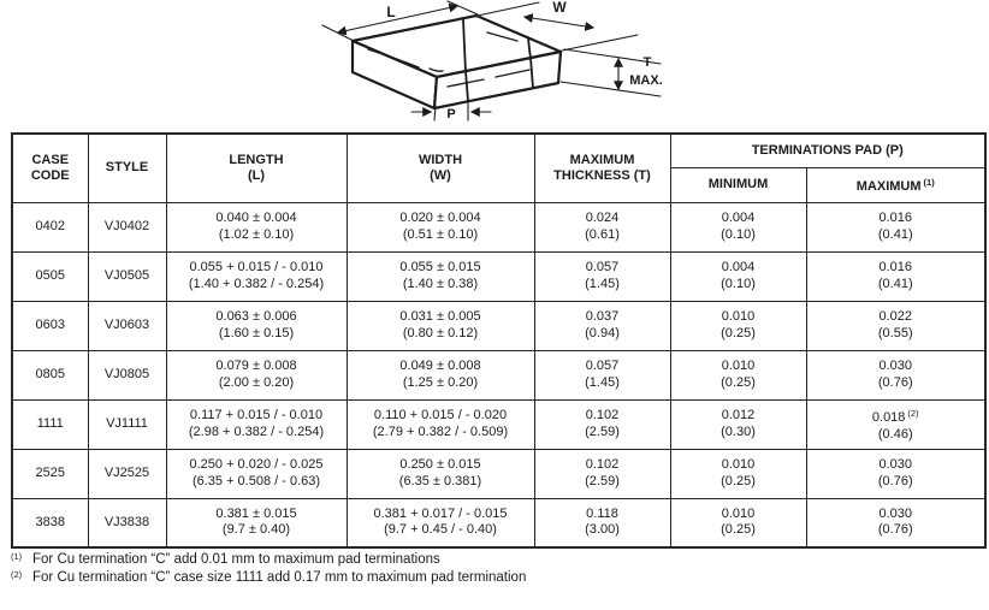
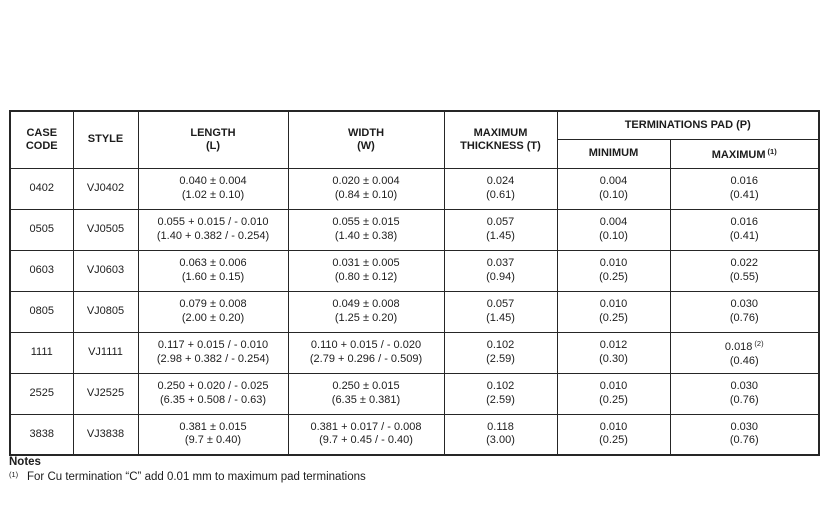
- L
- W
- T
- MAX.
- P
  CASE CODE	STYLE	LENGTH (L)	WIDTH (W)	MAXIMUM THICKNESS (T)	TERMINATIONS PAD (P)
  MINIMUM	MAXIMUM (1)
- 0402	VJ0402	0.040 ± 0.004 (1.02 ± 0.10)	0.020 ± 0.004 (0.51 ± 0.10)	0.024 (0.61)	0.004 (0.10)	0.016 (0.41)
+ 0402	VJ0402	0.040 ± 0.004 (1.02 ± 0.10)	0.020 ± 0.004 (0.84 ± 0.10)	0.024 (0.61)	0.004 (0.10)	0.016 (0.41)
  0505	VJ0505	0.055 + 0.015 / - 0.010 (1.40 + 0.382 / - 0.254)	0.055 ± 0.015 (1.40 ± 0.38)	0.057 (1.45)	0.004 (0.10)	0.016 (0.41)
  0603	VJ0603	0.063 ± 0.006 (1.60 ± 0.15)	0.031 ± 0.005 (0.80 ± 0.12)	0.037 (0.94)	0.010 (0.25)	0.022 (0.55)
  0805	VJ0805	0.079 ± 0.008 (2.00 ± 0.20)	0.049 ± 0.008 (1.25 ± 0.20)	0.057 (1.45)	0.010 (0.25)	0.030 (0.76)
- 1111	VJ1111	0.117 + 0.015 / - 0.010 (2.98 + 0.382 / - 0.254)	0.110 + 0.015 / - 0.020 (2.79 + 0.382 / - 0.509)	0.102 (2.59)	0.012 (0.30)	0.018 (2) (0.46)
+ 1111	VJ1111	0.117 + 0.015 / - 0.010 (2.98 + 0.382 / - 0.254)	0.110 + 0.015 / - 0.020 (2.79 + 0.296 / - 0.509)	0.102 (2.59)	0.012 (0.30)	0.018 (2) (0.46)
  2525	VJ2525	0.250 + 0.020 / - 0.025 (6.35 + 0.508 / - 0.63)	0.250 ± 0.015 (6.35 ± 0.381)	0.102 (2.59)	0.010 (0.25)	0.030 (0.76)
- 3838	VJ3838	0.381 ± 0.015 (9.7 ± 0.40)	0.381 + 0.017 / - 0.015 (9.7 + 0.45 / - 0.40)	0.118 (3.00)	0.010 (0.25)	0.030 (0.76)
+ 3838	VJ3838	0.381 ± 0.015 (9.7 ± 0.40)	0.381 + 0.017 / - 0.008 (9.7 + 0.45 / - 0.40)	0.118 (3.00)	0.010 (0.25)	0.030 (0.76)
+ Notes
  (1) For Cu termination “C” add 0.01 mm to maximum pad terminations
- (2) For Cu termination “C” case size 1111 add 0.17 mm to maximum pad termination
